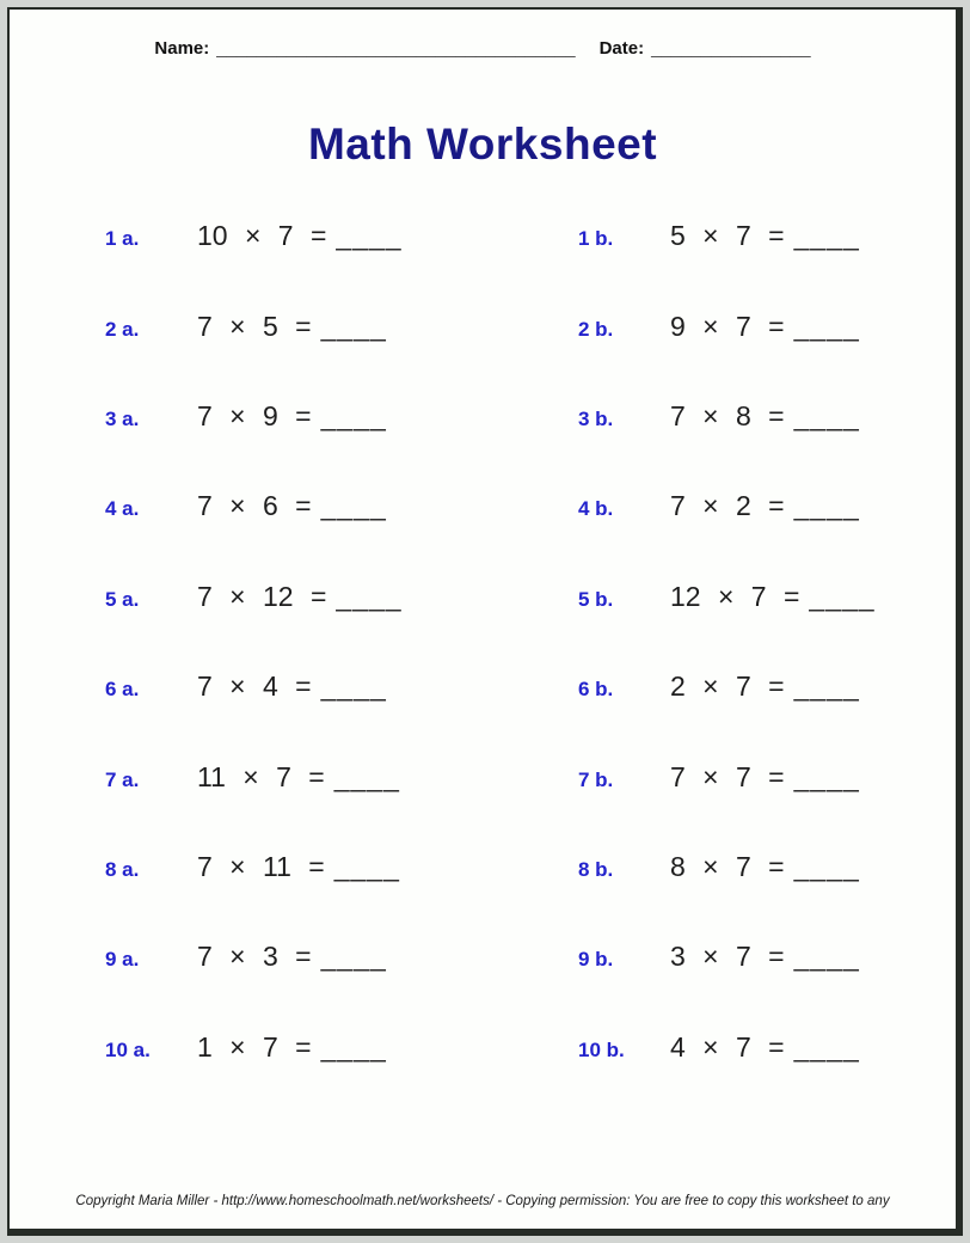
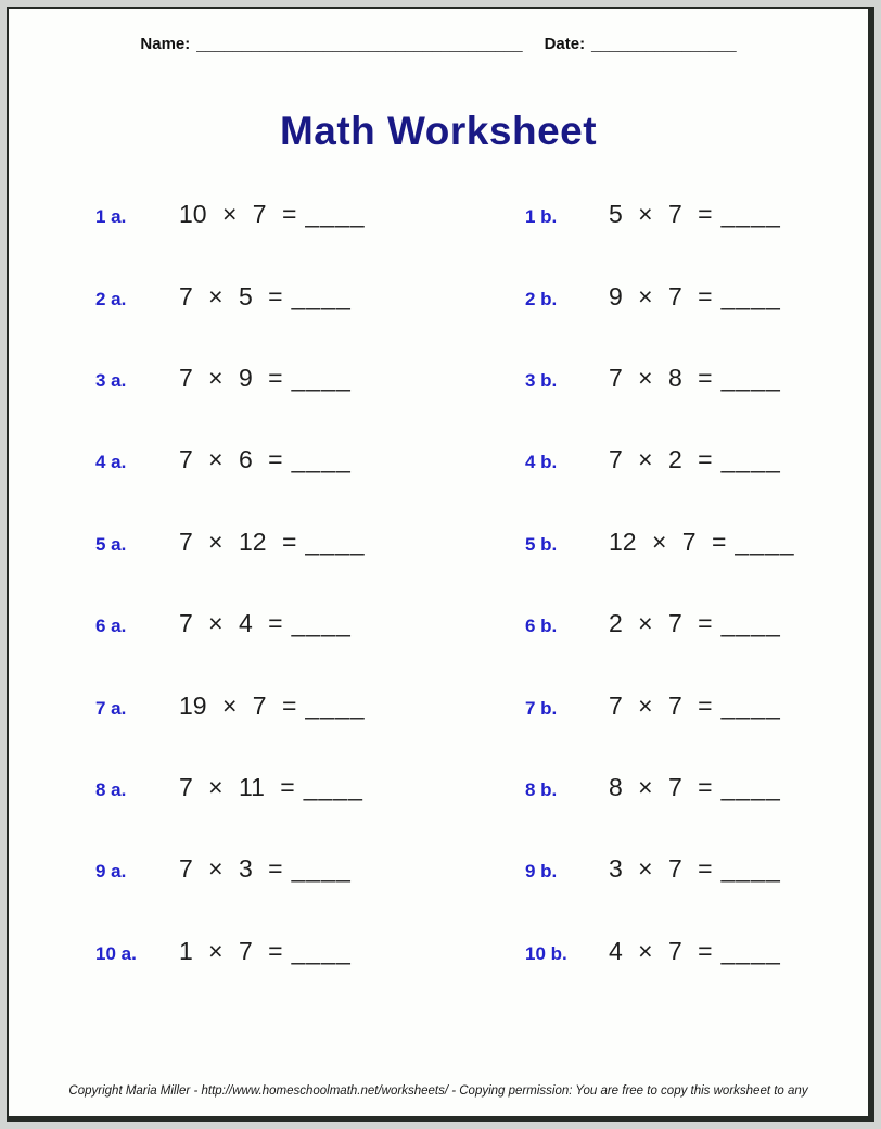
  Name:
  ____________________________________
  Date:
  ________________
  Math Worksheet
  1 a.
  10 × 7 =
  ____
  1 b.
  5 × 7 =
  ____
  2 a.
  7 × 5 =
  ____
  2 b.
  9 × 7 =
  ____
  3 a.
  7 × 9 =
  ____
  3 b.
  7 × 8 =
  ____
  4 a.
  7 × 6 =
  ____
  4 b.
  7 × 2 =
  ____
  5 a.
  7 × 12 =
  ____
  5 b.
  12 × 7 =
  ____
  6 a.
  7 × 4 =
  ____
  6 b.
  2 × 7 =
  ____
  7 a.
- 11 × 7 =
+ 19 × 7 =
  ____
  7 b.
  7 × 7 =
  ____
  8 a.
  7 × 11 =
  ____
  8 b.
  8 × 7 =
  ____
  9 a.
  7 × 3 =
  ____
  9 b.
  3 × 7 =
  ____
  10 a.
  1 × 7 =
  ____
  10 b.
  4 × 7 =
  ____
  Copyright Maria Miller - http://www.homeschoolmath.net/worksheets/ - Copying permission: You are free to copy this worksheet to any
